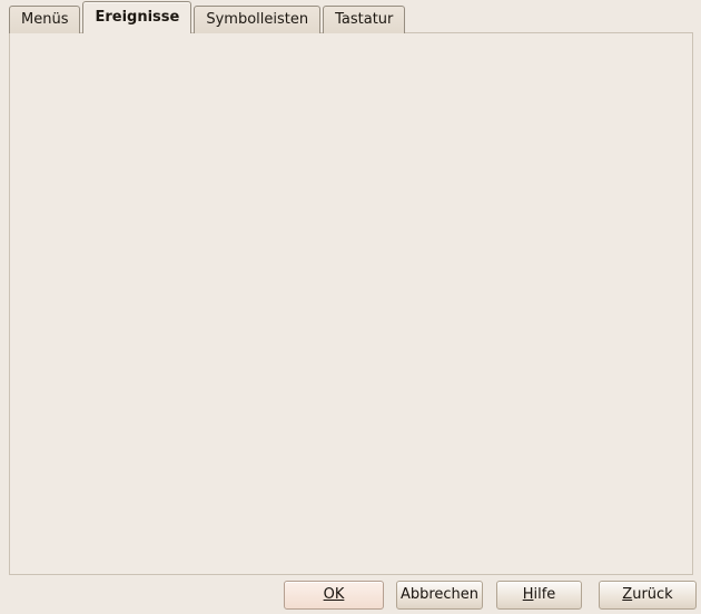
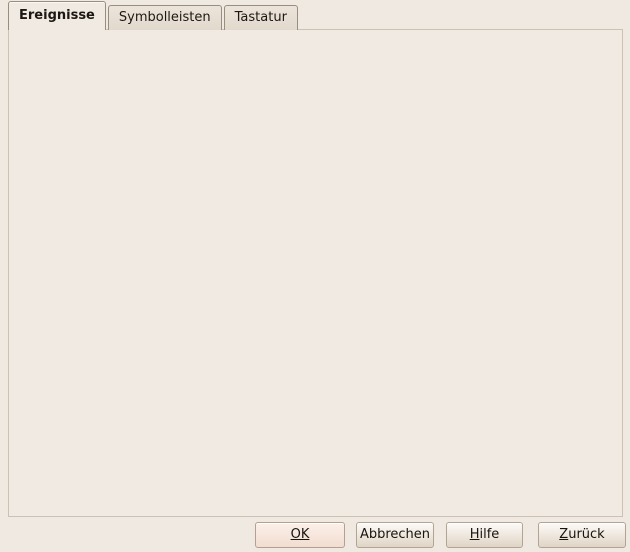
- Menüs
  Ereignisse
  Symbolleisten
  Tastatur
  OK
  Abbrechen
  Hilfe
  Zurück
